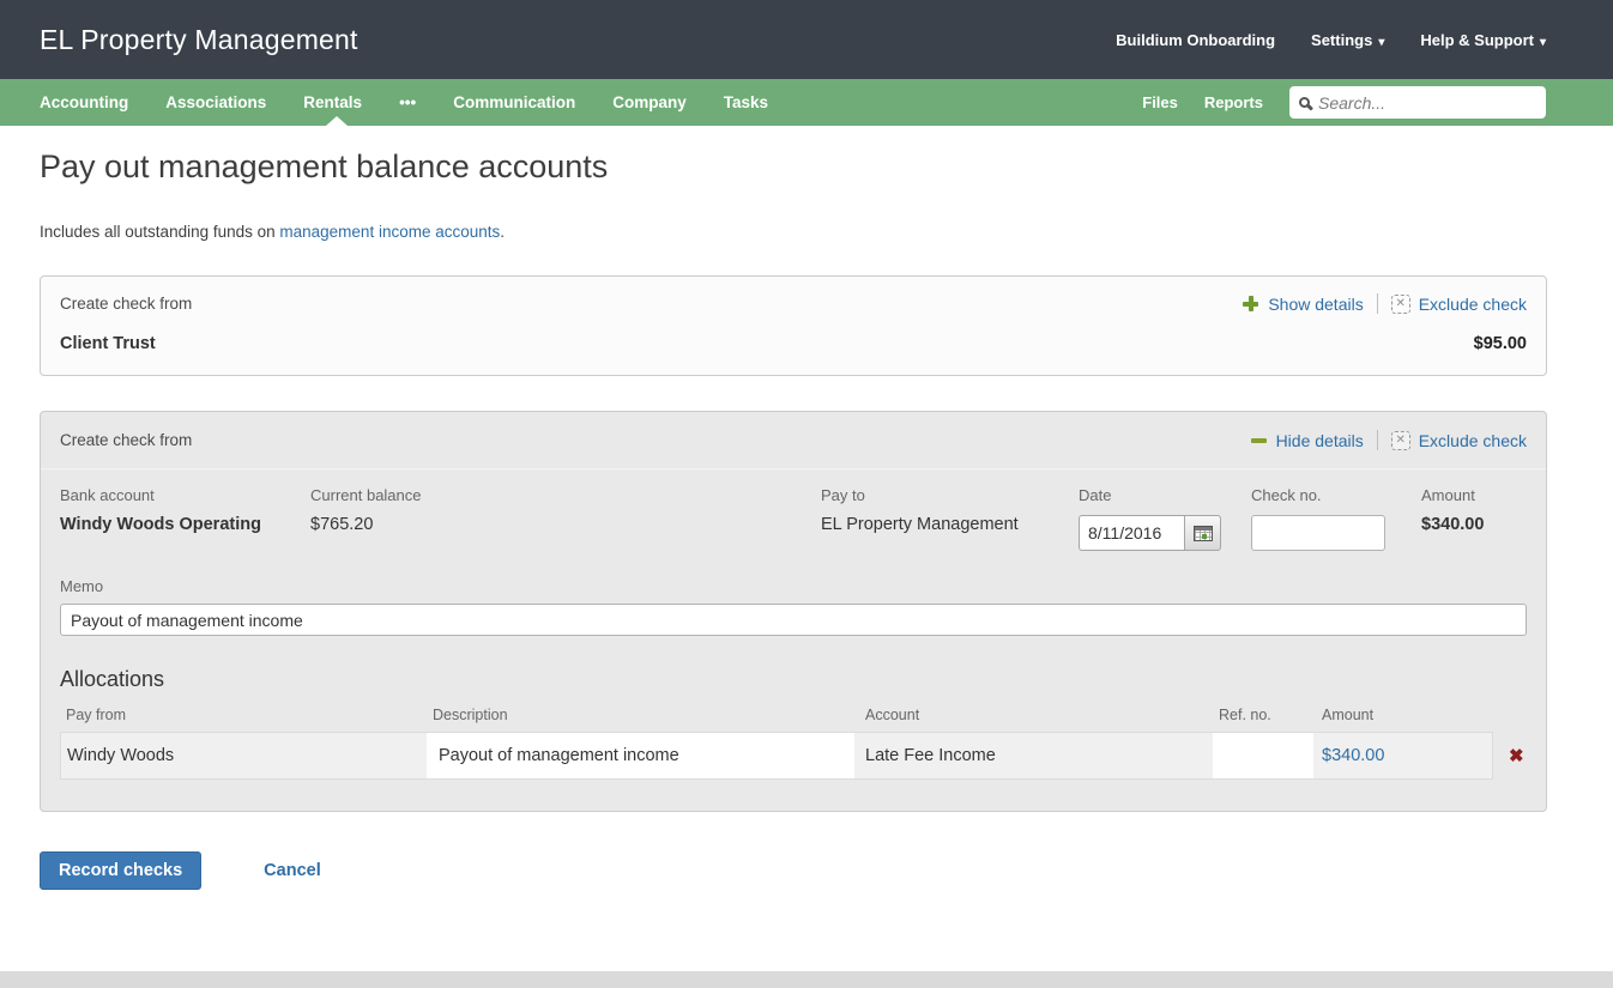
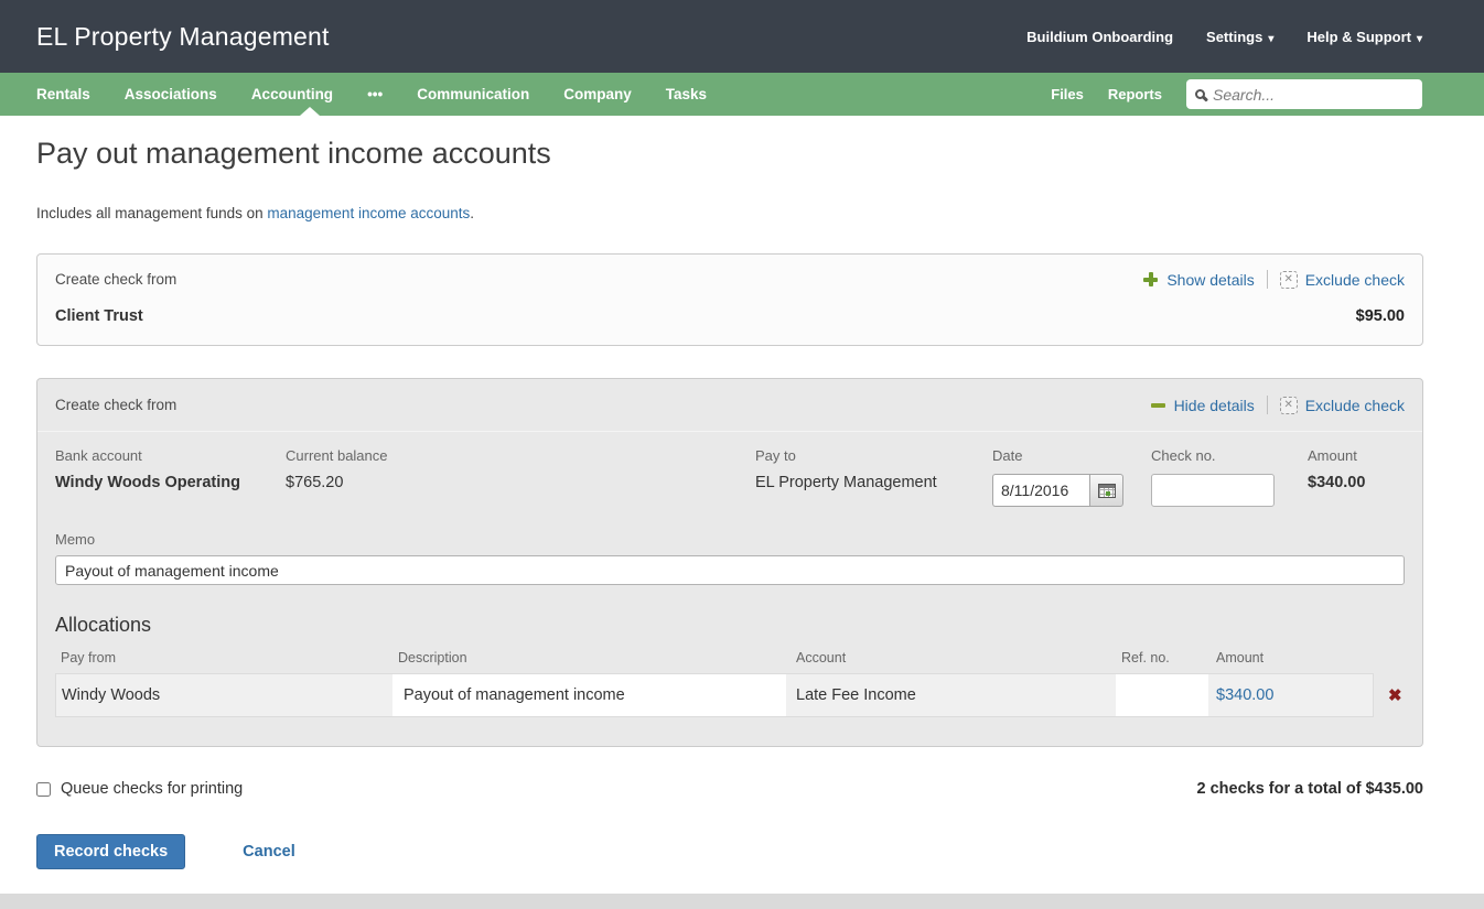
  EL Property Management
  Buildium Onboarding
  Settings ▾
  Help & Support ▾
- Accounting
+ Rentals
  Associations
- Rentals
+ Accounting
  •••
  Communication
  Company
  Tasks
  Files
  Reports
  Search...
- Pay out management balance accounts
+ Pay out management income accounts
- Includes all outstanding funds on management income accounts.
+ Includes all management funds on management income accounts.
  Create check from
  Show details
  ✕
  Exclude check
  Client Trust
  $95.00
  Create check from
  Hide details
  ✕
  Exclude check
  Bank account
  Windy Woods Operating
  Current balance
  $765.20
  Pay to
  EL Property Management
  Date
  8/11/2016
  Check no.
  Amount
  $340.00
  Memo
  Payout of management income
  Allocations
  Pay from
  Description
  Account
  Ref. no.
  Amount
  Windy Woods
  Payout of management income
  Late Fee Income
  $340.00
  ✖
+ Queue checks for printing
+ 2 checks for a total of $435.00
  Record checks
  Cancel
